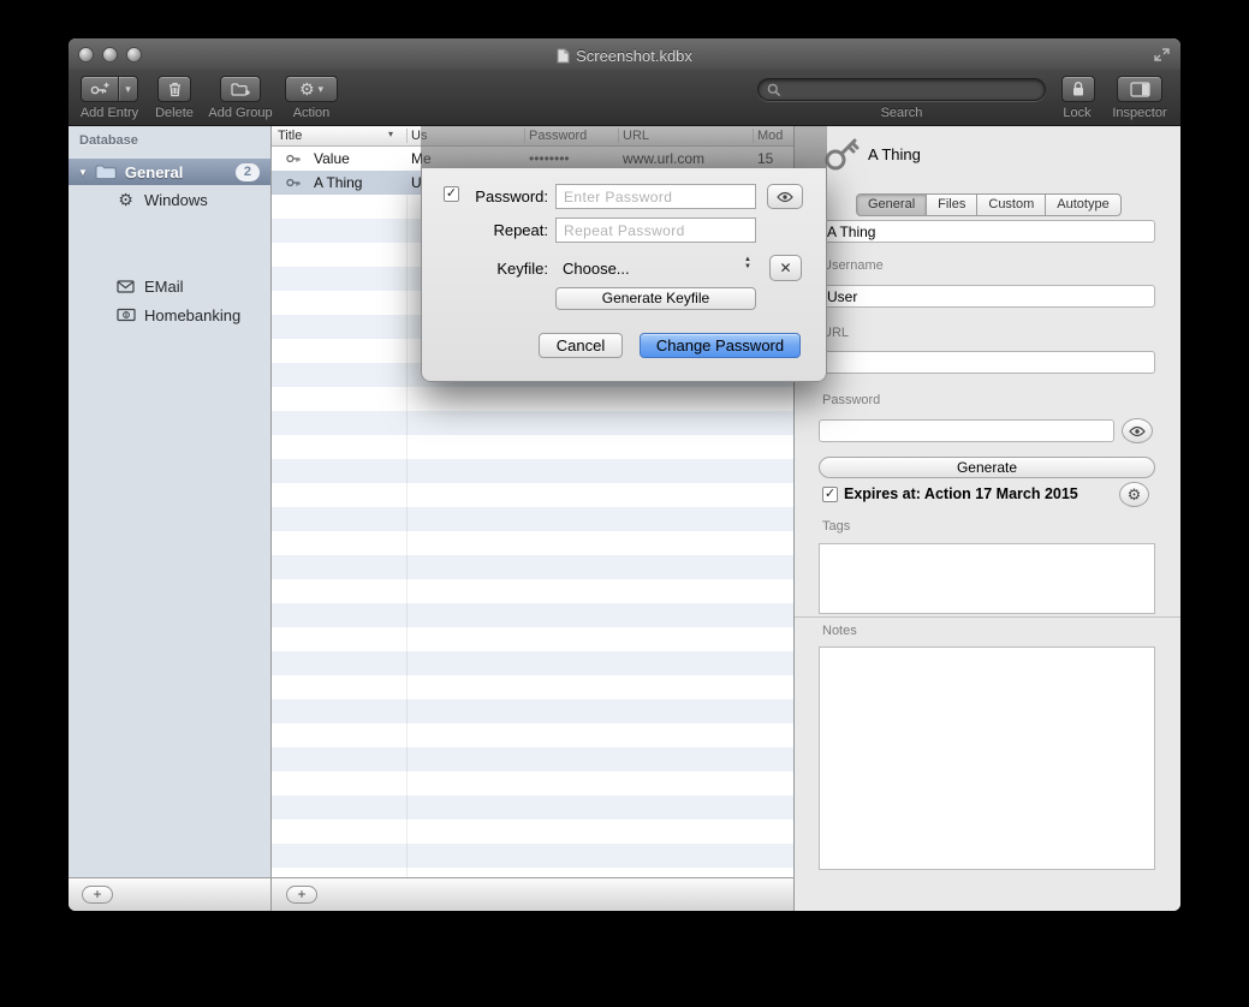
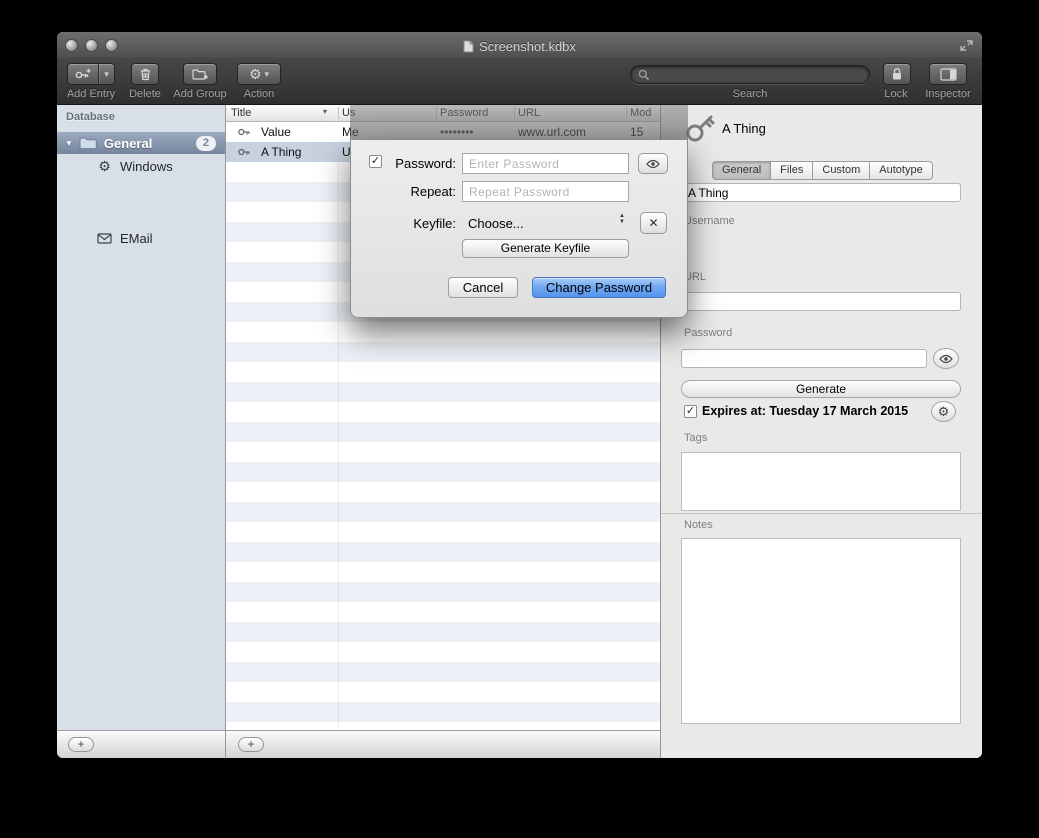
  Screenshot.kdbx
  ▾
  ⚙
  ▾
  Add Entry
  Delete
  Add Group
  Action
  Search
  Lock
  Inspector
  Database
  ▼
  General
  2
  ⚙
  Windows
  EMail
- Homebanking
  Title
  ▾
  Value
  A Thing
  A Thing
  General
  Files
  Custom
  Autotype
  A Thing
  sername
- User
  Password
  Generate
  ✓
- Expires at: Action 17 March 2015
+ Expires at: Tuesday 17 March 2015
  ⚙
  Tags
  Notes
  +
  +
  ✓
  Password:
  Enter Password
  Repeat:
  Repeat Password
  Keyfile:
  Choose...
  ✕
  Generate Keyfile
  Cancel
  Change Password
